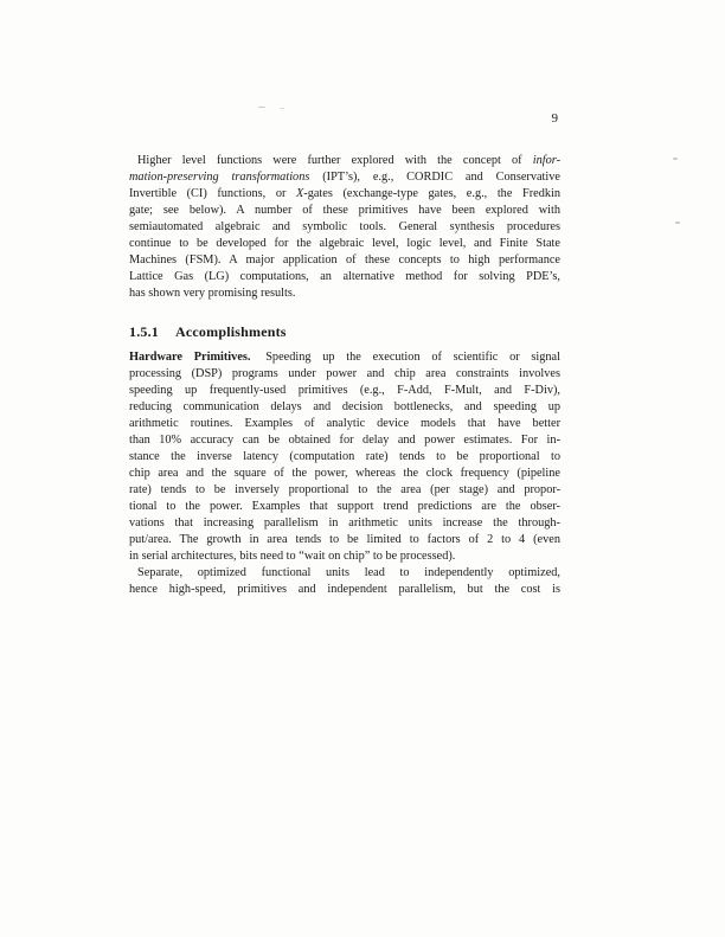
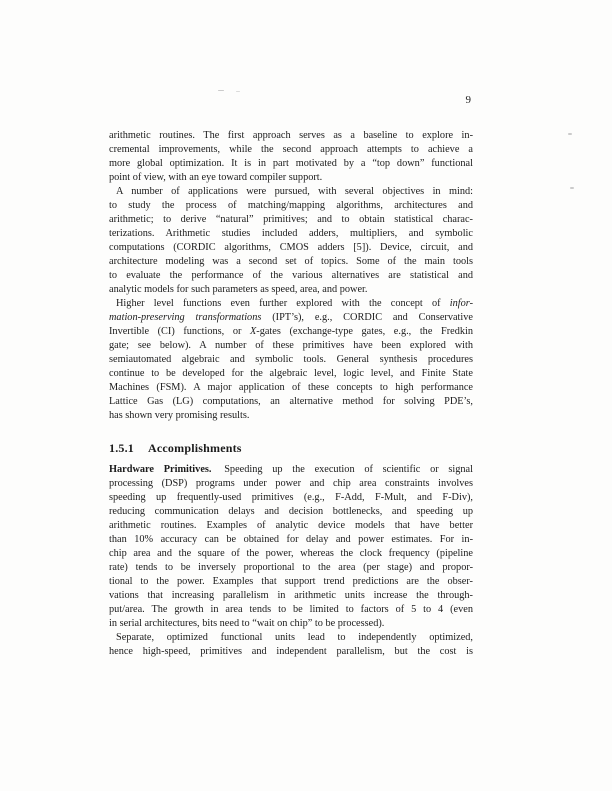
  9
+ arithmetic routines. The first approach serves as a baseline to explore in-
+ cremental improvements, while the second approach attempts to achieve a
+ more global optimization. It is in part motivated by a “top down” functional
+ point of view, with an eye toward compiler support.
+ A number of applications were pursued, with several objectives in mind:
+ to study the process of matching/mapping algorithms, architectures and
+ arithmetic; to derive “natural” primitives; and to obtain statistical charac-
+ terizations. Arithmetic studies included adders, multipliers, and symbolic
+ computations (CORDIC algorithms, CMOS adders [5]). Device, circuit, and
+ architecture modeling was a second set of topics. Some of the main tools
+ to evaluate the performance of the various alternatives are statistical and
+ analytic models for such parameters as speed, area, and power.
- Higher level functions were further explored with the concept of infor-
+ Higher level functions even further explored with the concept of infor-
  mation-preserving transformations (IPT’s), e.g., CORDIC and Conservative
  Invertible (CI) functions, or X-gates (exchange-type gates, e.g., the Fredkin
  gate; see below). A number of these primitives have been explored with
  semiautomated algebraic and symbolic tools. General synthesis procedures
  continue to be developed for the algebraic level, logic level, and Finite State
  Machines (FSM). A major application of these concepts to high performance
  Lattice Gas (LG) computations, an alternative method for solving PDE’s,
  has shown very promising results.
  1.5.1 Accomplishments
  Hardware Primitives. Speeding up the execution of scientific or signal
  processing (DSP) programs under power and chip area constraints involves
  speeding up frequently-used primitives (e.g., F-Add, F-Mult, and F-Div),
  reducing communication delays and decision bottlenecks, and speeding up
  arithmetic routines. Examples of analytic device models that have better
  than 10% accuracy can be obtained for delay and power estimates. For in-
- stance the inverse latency (computation rate) tends to be proportional to
  chip area and the square of the power, whereas the clock frequency (pipeline
  rate) tends to be inversely proportional to the area (per stage) and propor-
  tional to the power. Examples that support trend predictions are the obser-
  vations that increasing parallelism in arithmetic units increase the through-
- put/area. The growth in area tends to be limited to factors of 2 to 4 (even
+ put/area. The growth in area tends to be limited to factors of 5 to 4 (even
  in serial architectures, bits need to “wait on chip” to be processed).
  Separate, optimized functional units lead to independently optimized,
  hence high-speed, primitives and independent parallelism, but the cost is
